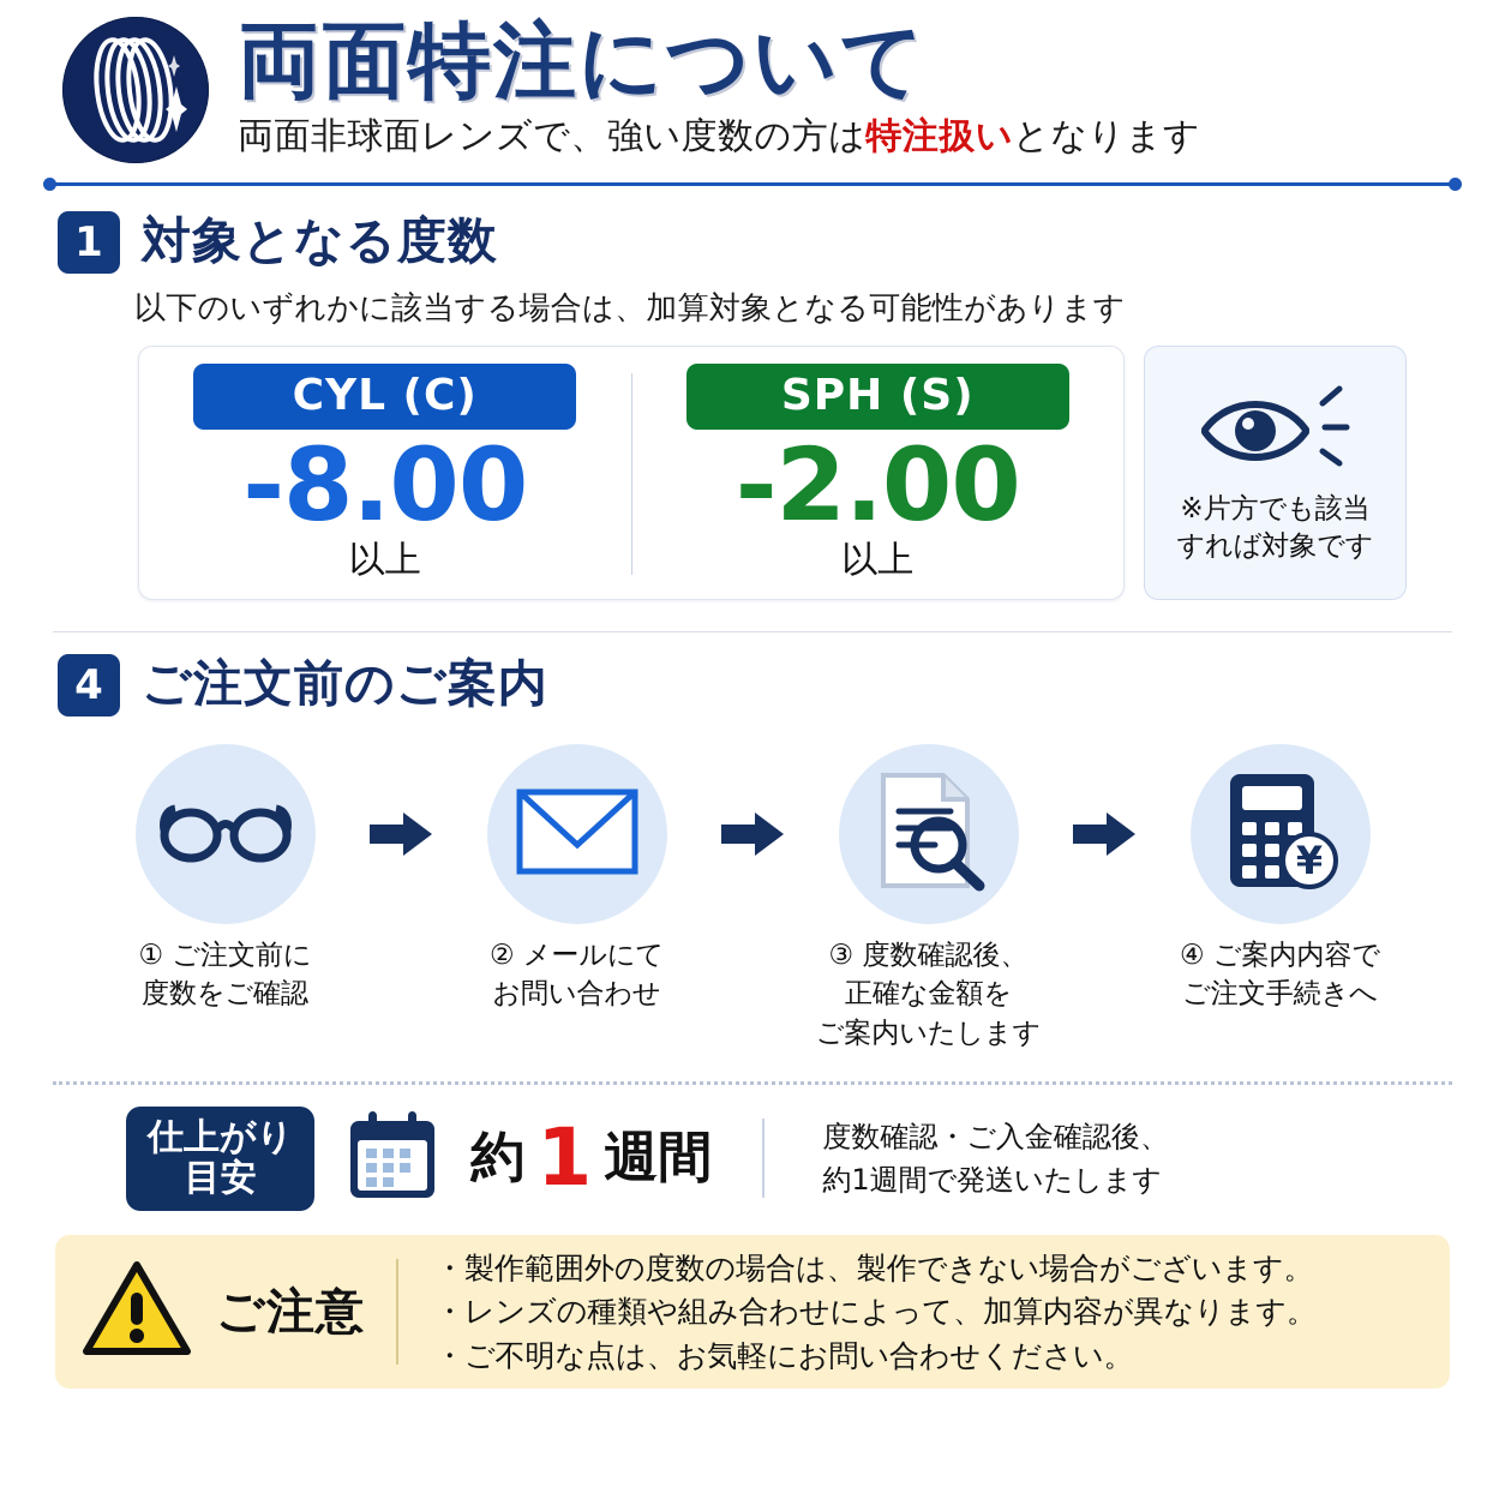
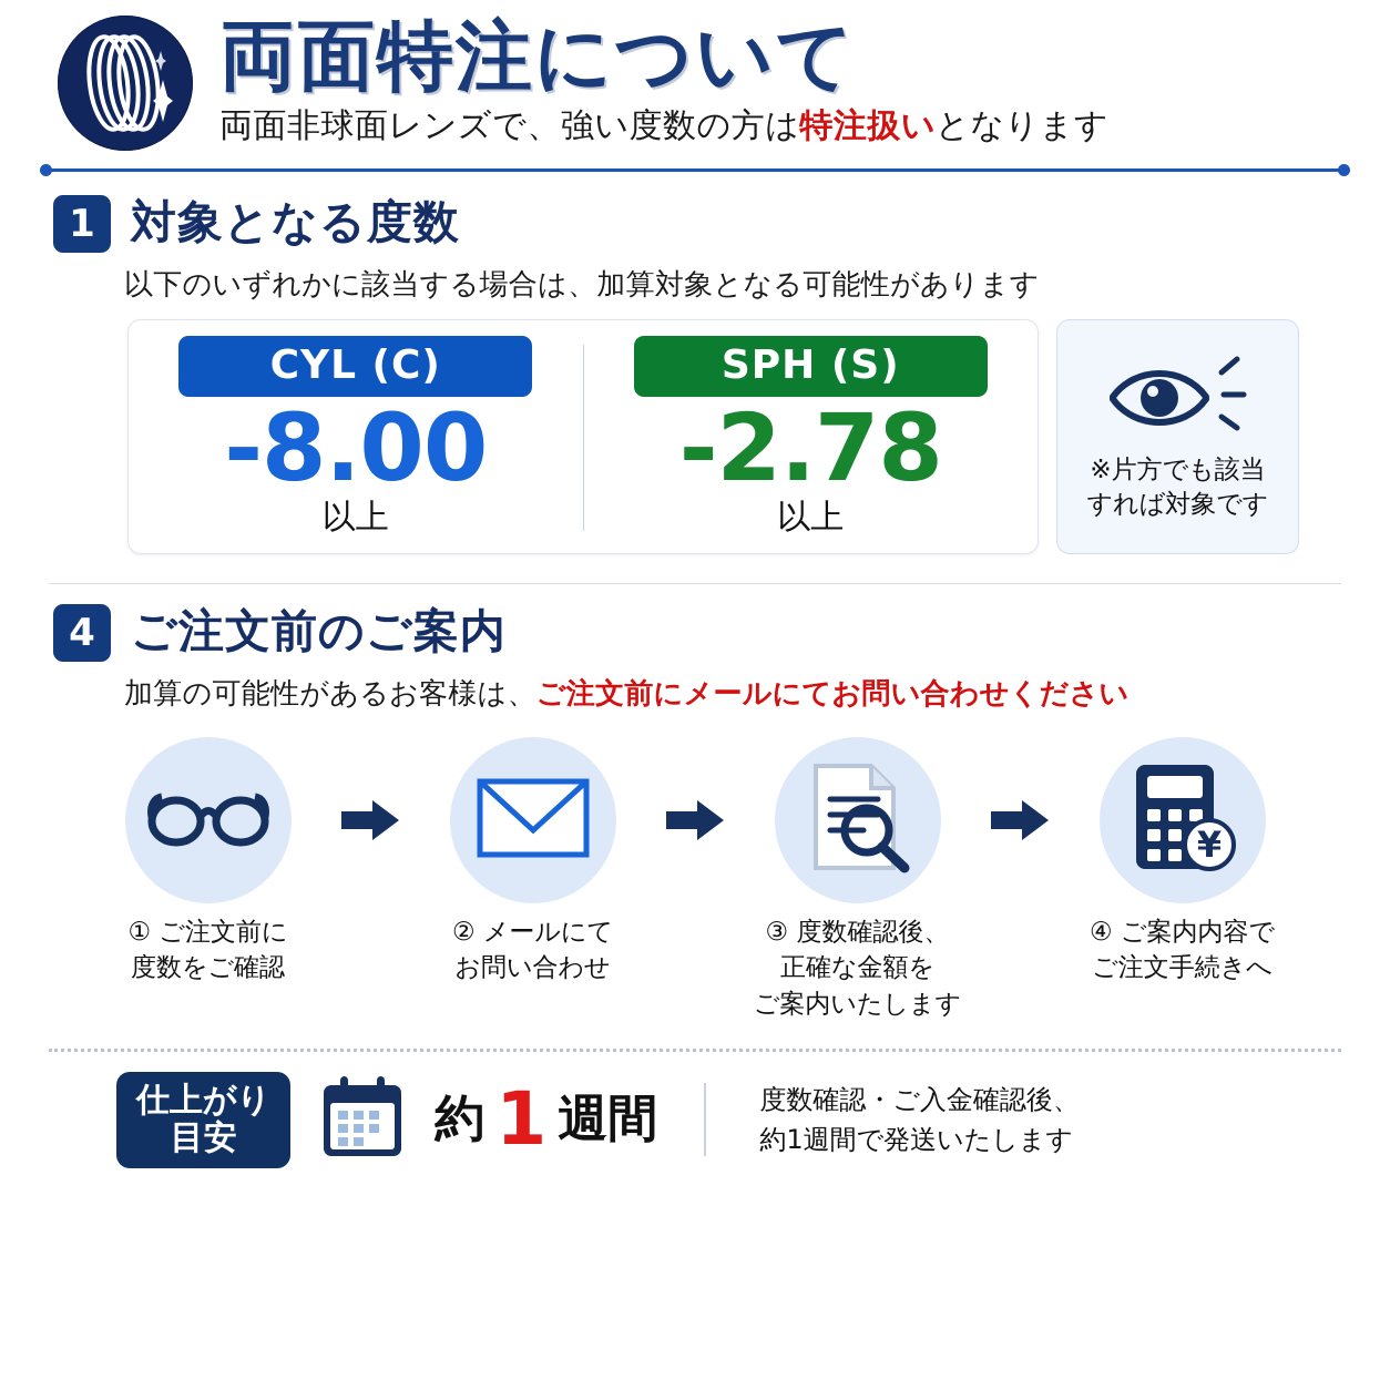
  両面特注について
  両面非球面レンズで、強い度数の方は特注扱いとなります
  1
  対象となる度数
  以下のいずれかに該当する場合は、加算対象となる可能性があります
  CYL (C)
  -8.00
  以上
  SPH (S)
- -2.00
+ -2.78
  以上
  ※片方でも該当
  すれば対象です
  4
  ご注文前のご案内
+ 加算の可能性があるお客様は、ご注文前にメールにてお問い合わせください
  ① ご注文前に
  度数をご確認
  ② メールにて
  お問い合わせ
  ③ 度数確認後、
  正確な金額を
  ご案内いたします
  ¥
  ④ ご案内内容で
  ご注文手続きへ
  仕上がり
  目安
  約
  1
  週間
  度数確認・ご入金確認後、
  約1週間で発送いたします
- ご注意
- ・製作範囲外の度数の場合は、製作できない場合がございます。
- ・レンズの種類や組み合わせによって、加算内容が異なります。
- ・ご不明な点は、お気軽にお問い合わせください。
